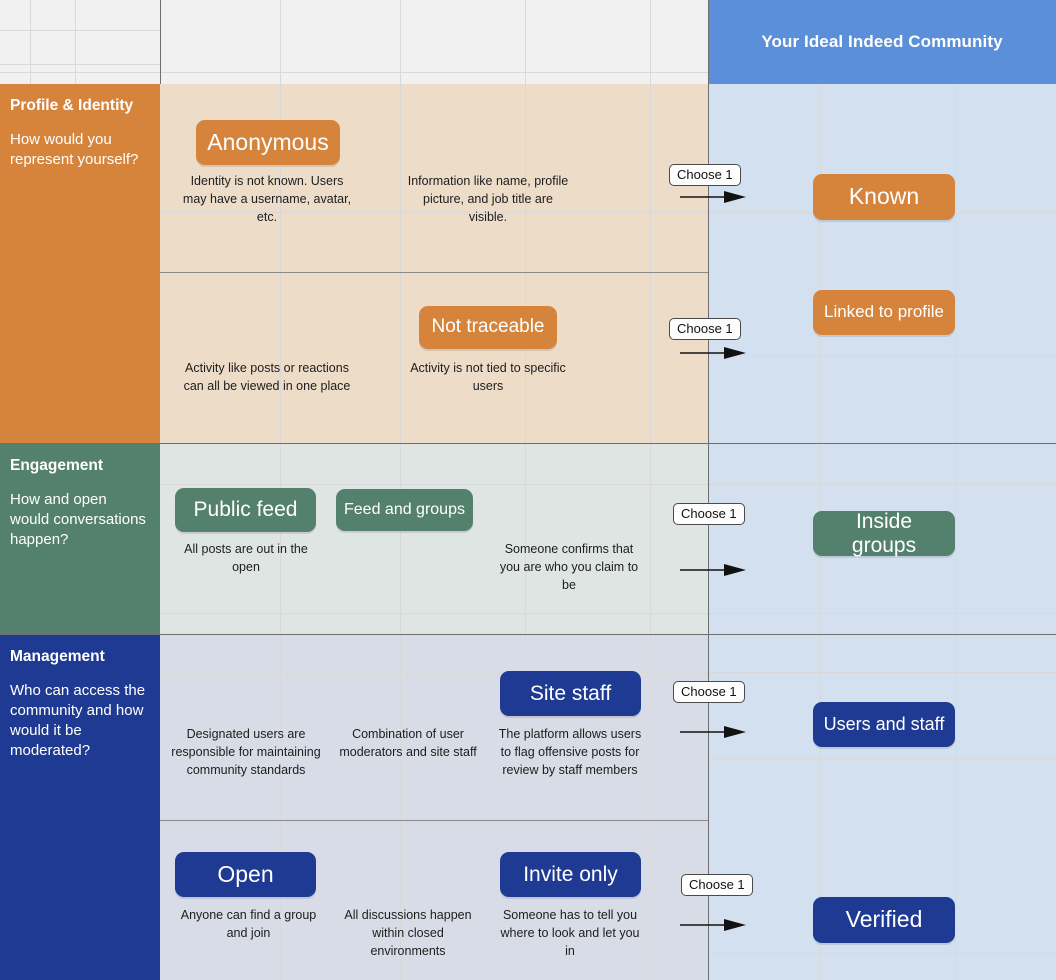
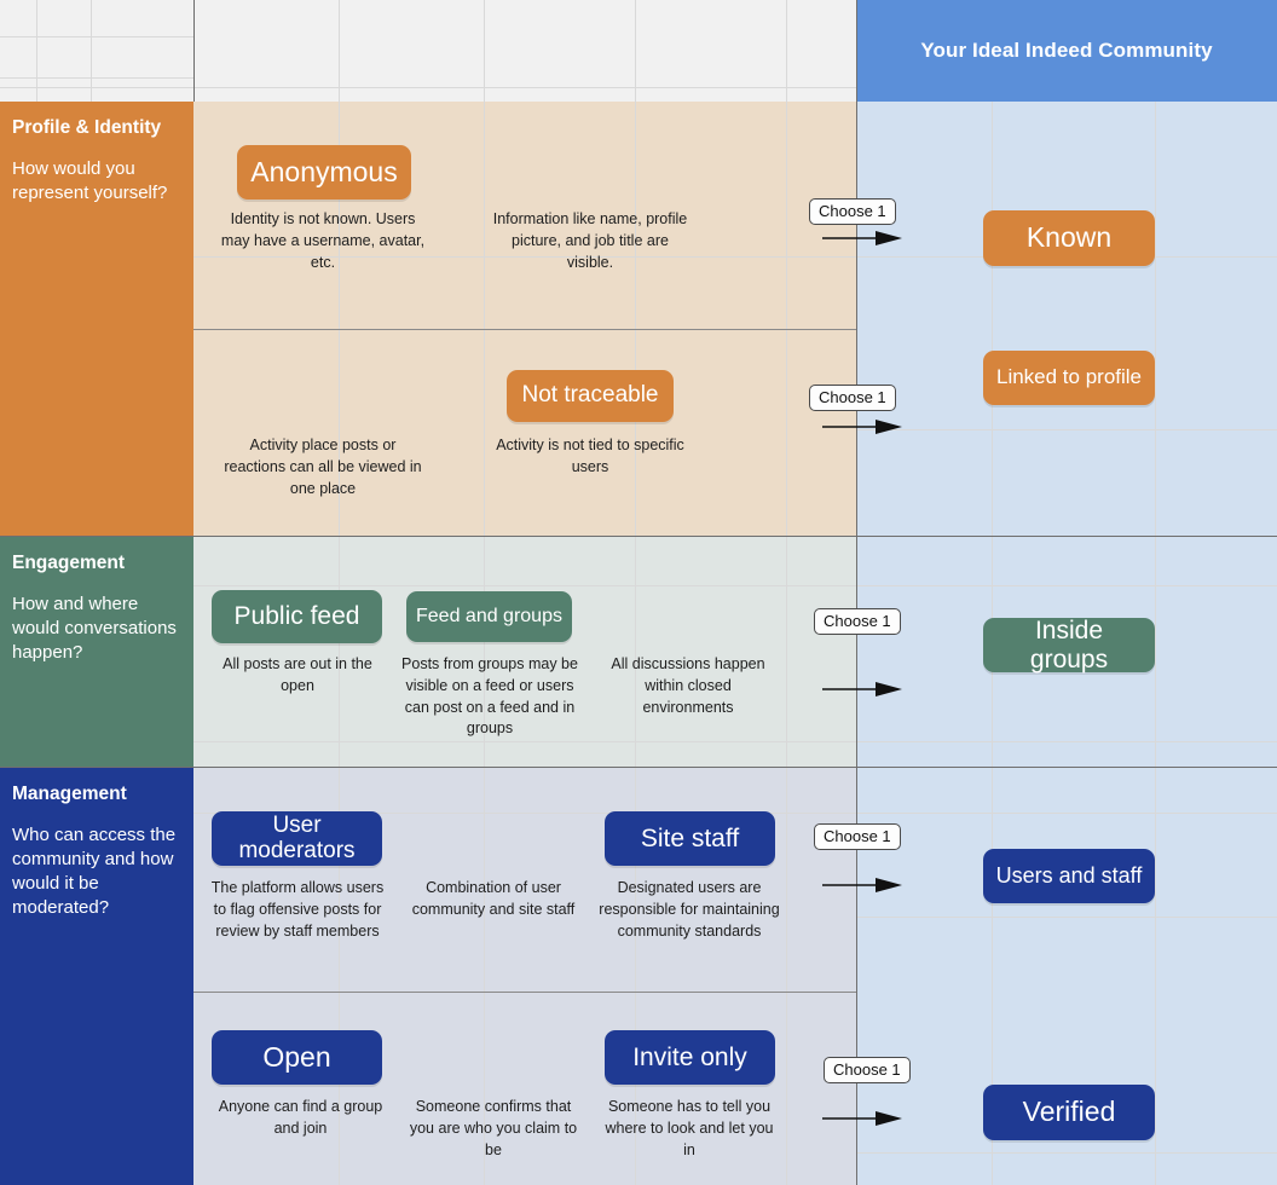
  Your Ideal Indeed Community
  Profile & Identity
  How would you represent yourself?
  Anonymous
  Identity is not known. Users may have a username, avatar, etc.
  Information like name, profile picture, and job title are visible.
  Choose 1
  Known
  Not traceable
- Activity like posts or reactions can all be viewed in one place
+ Activity place posts or reactions can all be viewed in one place
  Activity is not tied to specific users
  Choose 1
  Linked to profile
  Engagement
- How and open would conversations happen?
+ How and where would conversations happen?
  Public feed
  Feed and groups
  All posts are out in the open
+ Posts from groups may be visible on a feed or users can post on a feed and in groups
- Someone confirms that you are who you claim to be
+ All discussions happen within closed environments
  Choose 1
  Inside groups
  Management
  Who can access the community and how would it be moderated?
+ User moderators
  Site staff
- Designated users are responsible for maintaining community standards
+ The platform allows users to flag offensive posts for review by staff members
- Combination of user moderators and site staff
+ Combination of user community and site staff
- The platform allows users to flag offensive posts for review by staff members
+ Designated users are responsible for maintaining community standards
  Choose 1
  Users and staff
  Open
  Invite only
  Anyone can find a group and join
- All discussions happen within closed environments
+ Someone confirms that you are who you claim to be
  Someone has to tell you where to look and let you in
  Choose 1
  Verified
